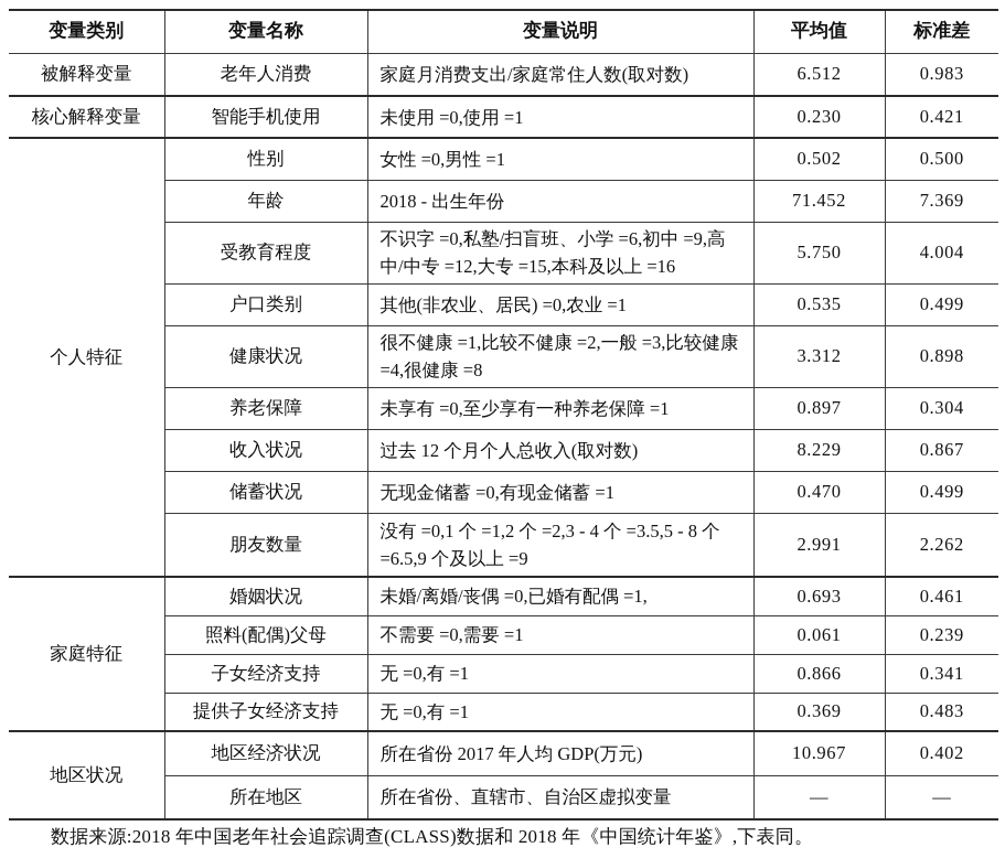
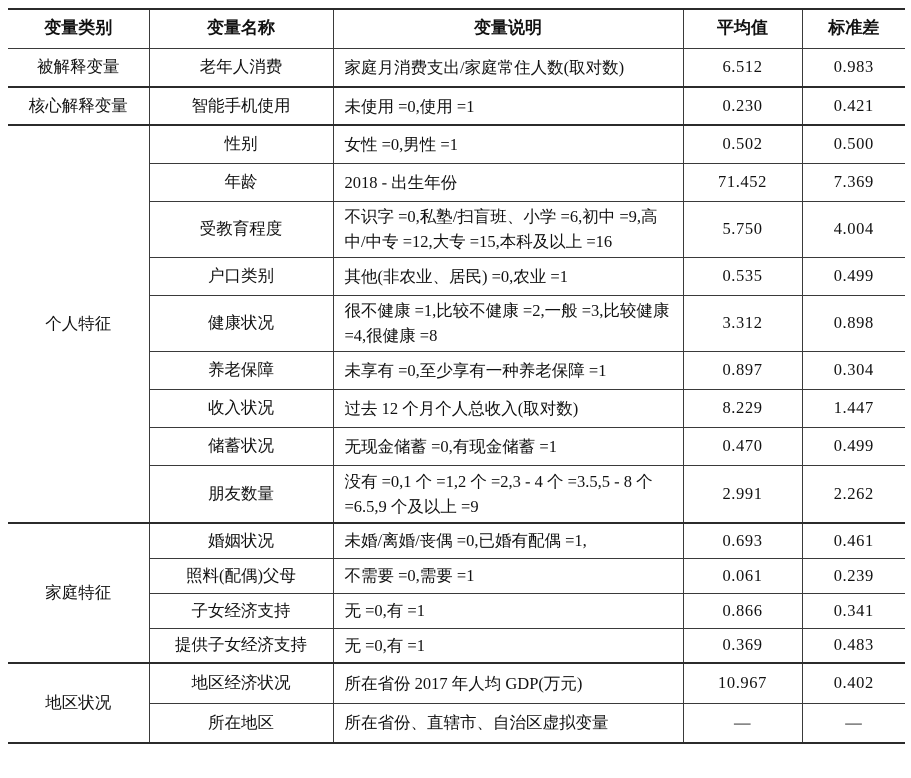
  变量类别	变量名称	变量说明	平均值	标准差
  被解释变量	老年人消费	家庭月消费支出/家庭常住人数(取对数)	6.512	0.983
  核心解释变量	智能手机使用	未使用 =0,使用 =1	0.230	0.421
  个人特征	性别	女性 =0,男性 =1	0.502	0.500
  年龄	2018 - 出生年份	71.452	7.369
  受教育程度	不识字 =0,私塾/扫盲班、小学 =6,初中 =9,高中/中专 =12,大专 =15,本科及以上 =16	5.750	4.004
  户口类别	其他(非农业、居民) =0,农业 =1	0.535	0.499
  健康状况	很不健康 =1,比较不健康 =2,一般 =3,比较健康 =4,很健康 =8	3.312	0.898
  养老保障	未享有 =0,至少享有一种养老保障 =1	0.897	0.304
- 收入状况	过去 12 个月个人总收入(取对数)	8.229	0.867
+ 收入状况	过去 12 个月个人总收入(取对数)	8.229	1.447
  储蓄状况	无现金储蓄 =0,有现金储蓄 =1	0.470	0.499
  朋友数量	没有 =0,1 个 =1,2 个 =2,3 - 4 个 =3.5,5 - 8 个 =6.5,9 个及以上 =9	2.991	2.262
  家庭特征	婚姻状况	未婚/离婚/丧偶 =0,已婚有配偶 =1,	0.693	0.461
  照料(配偶)父母	不需要 =0,需要 =1	0.061	0.239
  子女经济支持	无 =0,有 =1	0.866	0.341
  提供子女经济支持	无 =0,有 =1	0.369	0.483
  地区状况	地区经济状况	所在省份 2017 年人均 GDP(万元)	10.967	0.402
  所在地区	所在省份、直辖市、自治区虚拟变量	—	—
- 数据来源:2018 年中国老年社会追踪调查(CLASS)数据和 2018 年《中国统计年鉴》,下表同。
